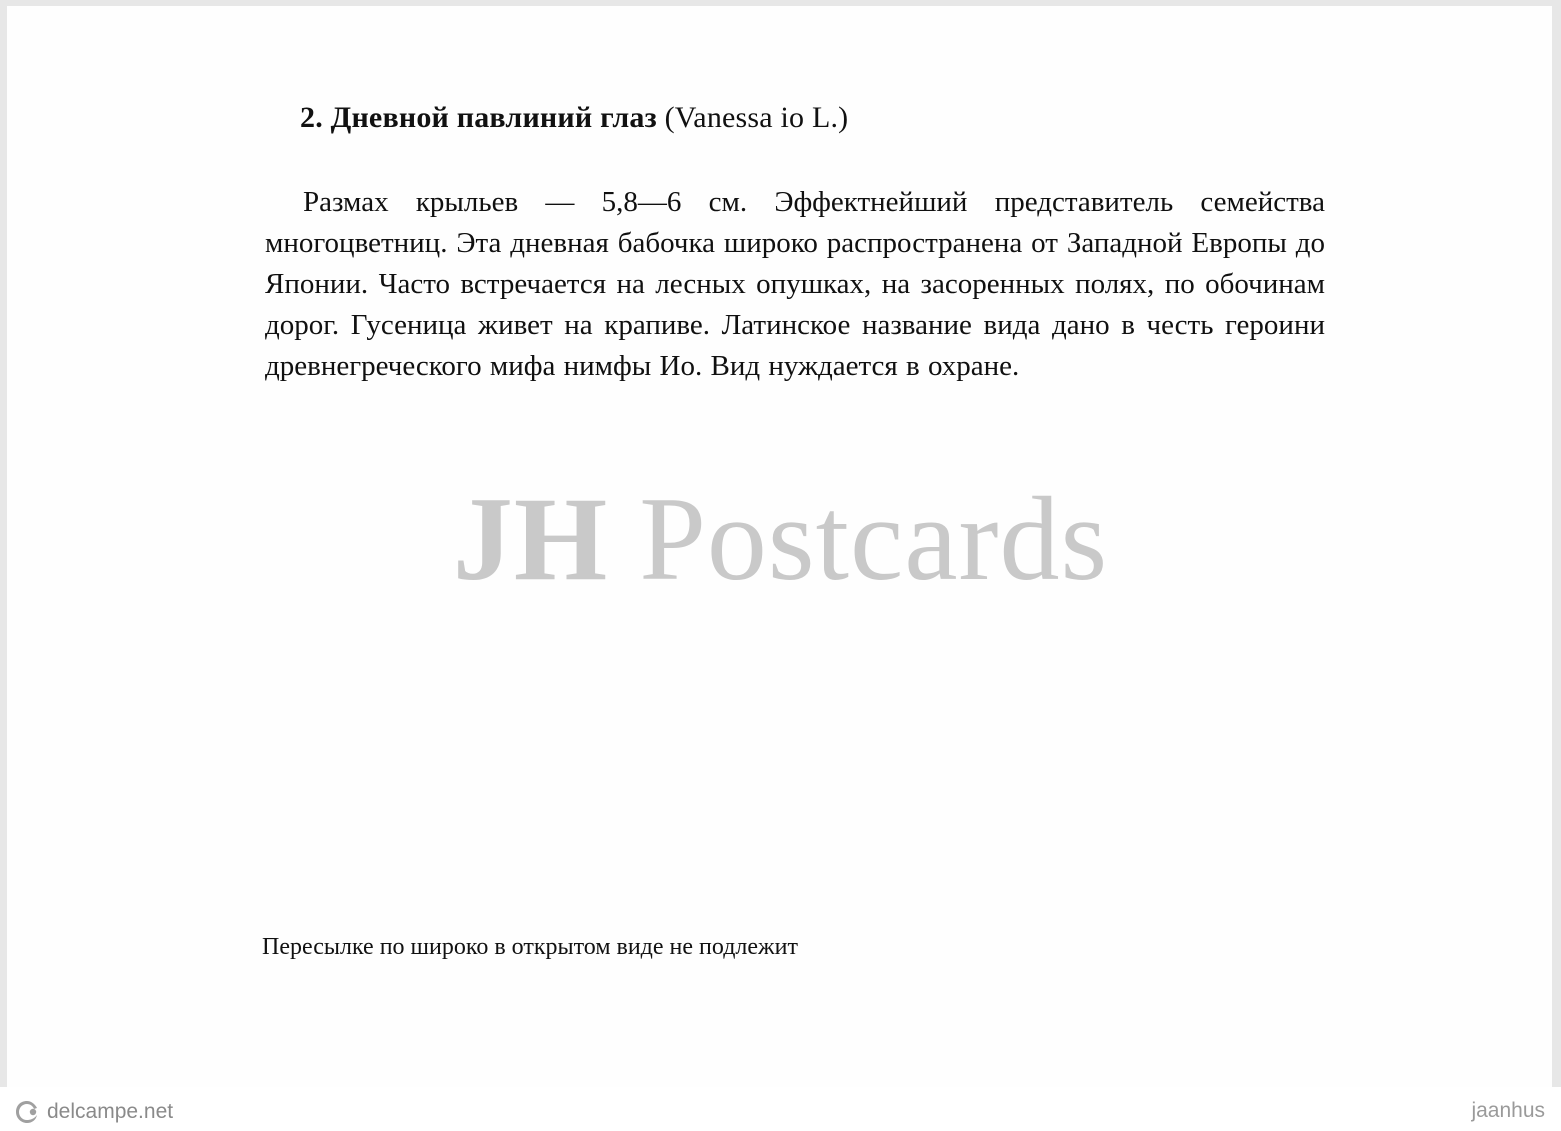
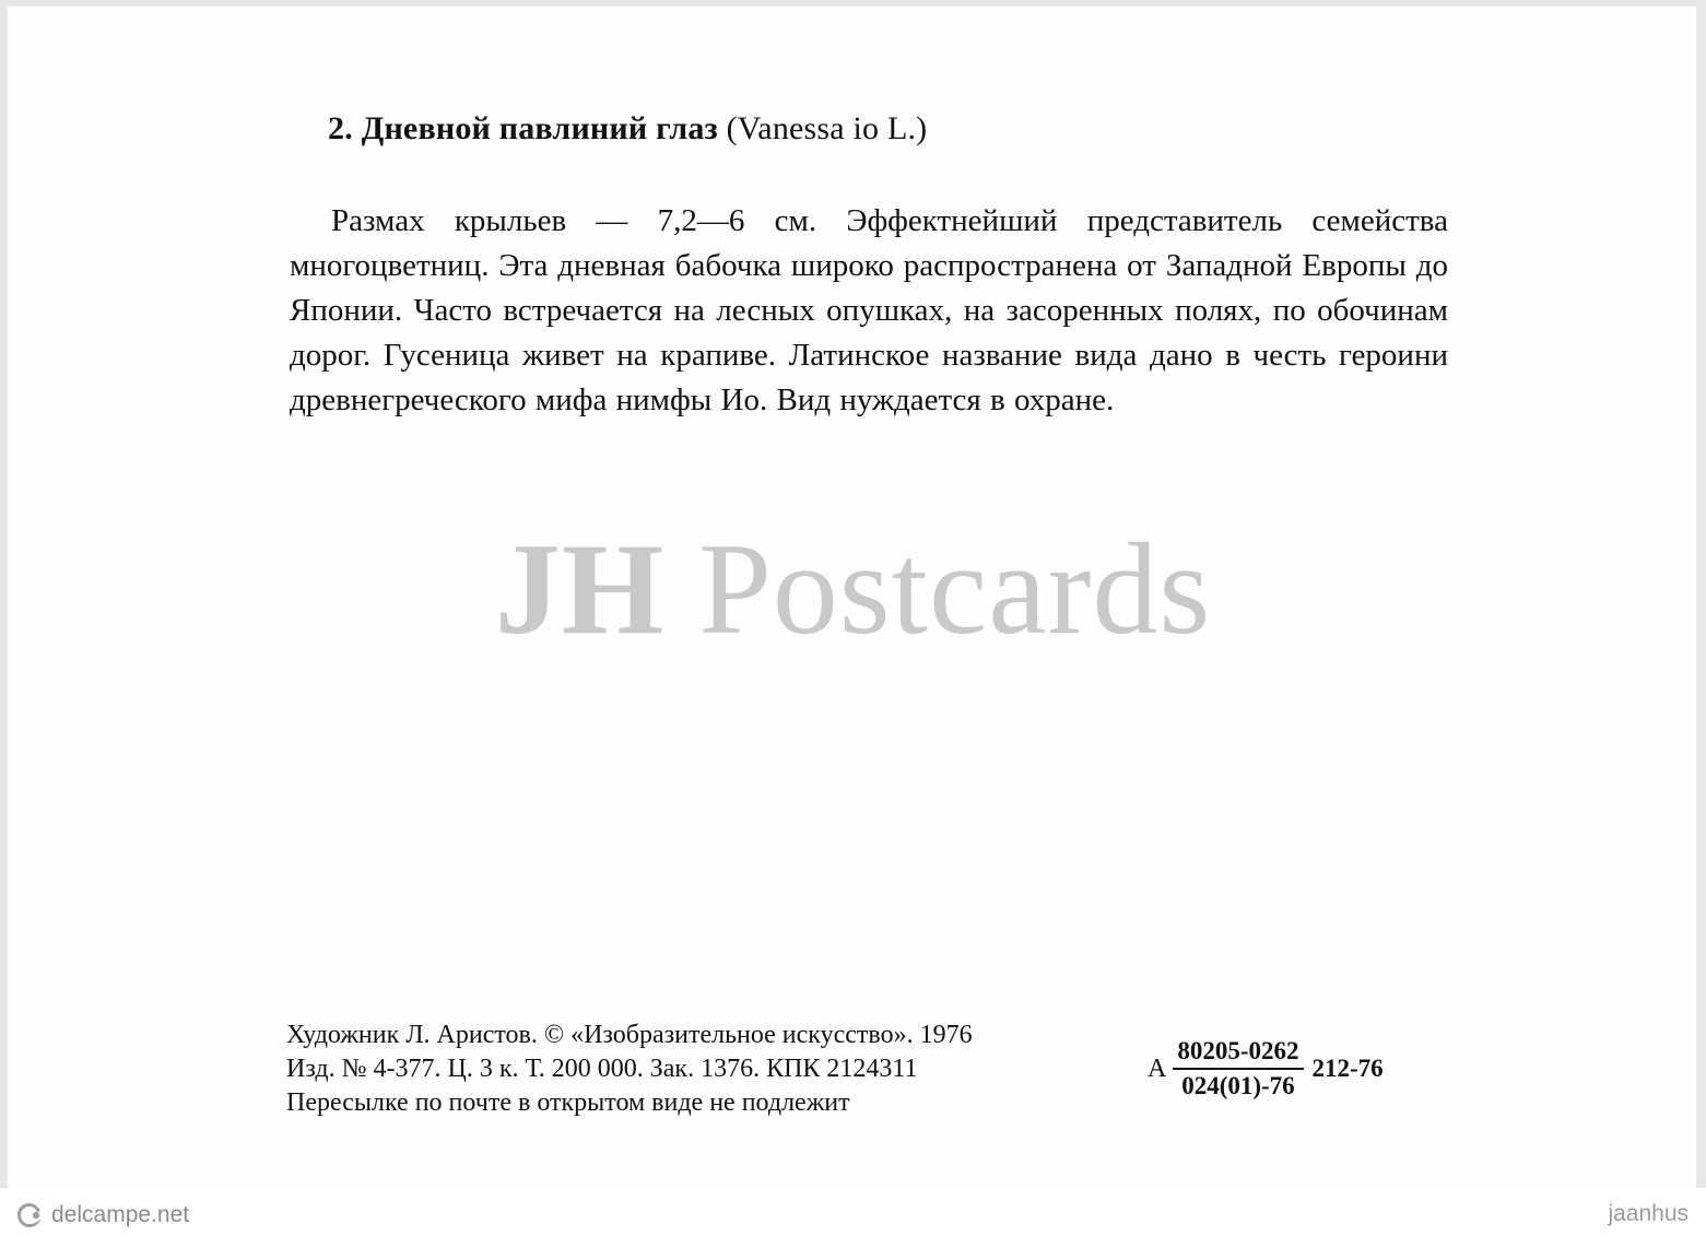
  2. Дневной павлиний глаз (Vanessa io L.)
- Размах крыльев — 5,8—6 см. Эффектнейший представитель семейства многоцветниц. Эта дневная бабочка широко распространена от Западной Европы до Японии. Часто встречается на лесных опушках, на засоренных полях, по обочинам дорог. Гусеница живет на крапиве. Латинское название вида дано в честь героини древнегреческого мифа нимфы Ио. Вид нуждается в охране.
+ Размах крыльев — 7,2—6 см. Эффектнейший представитель семейства многоцветниц. Эта дневная бабочка широко распространена от Западной Европы до Японии. Часто встречается на лесных опушках, на засоренных полях, по обочинам дорог. Гусеница живет на крапиве. Латинское название вида дано в честь героини древнегреческого мифа нимфы Ио. Вид нуждается в охране.
  JH Postcards
+ Художник Л. Аристов. © «Изобразительное искусство». 1976
+ Изд. № 4-377. Ц. 3 к. Т. 200 000. Зак. 1376. КПК 2124311
- Пересылке по широко в открытом виде не подлежит
+ Пересылке по почте в открытом виде не подлежит
+ А
+ 80205-0262
+ 024(01)-76
+ 212-76
  delcampe.net
  jaanhus
